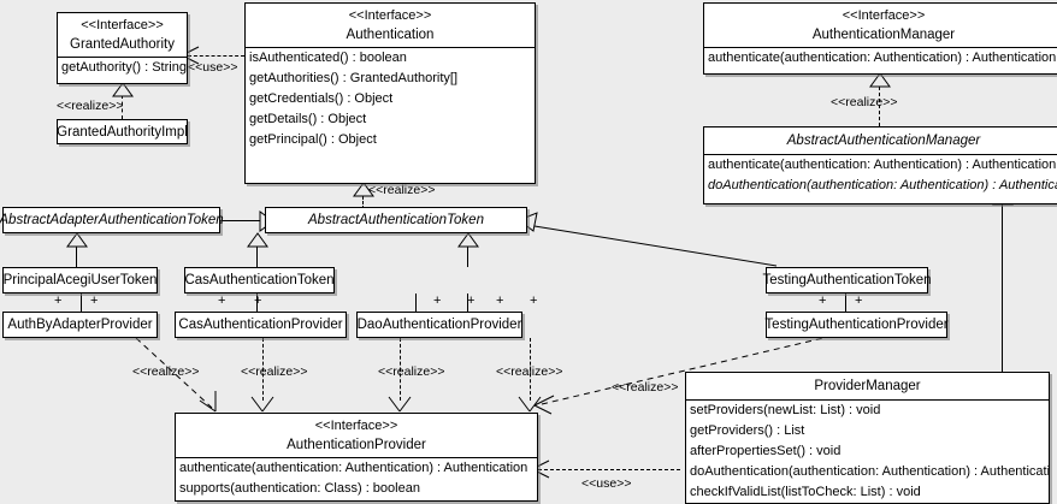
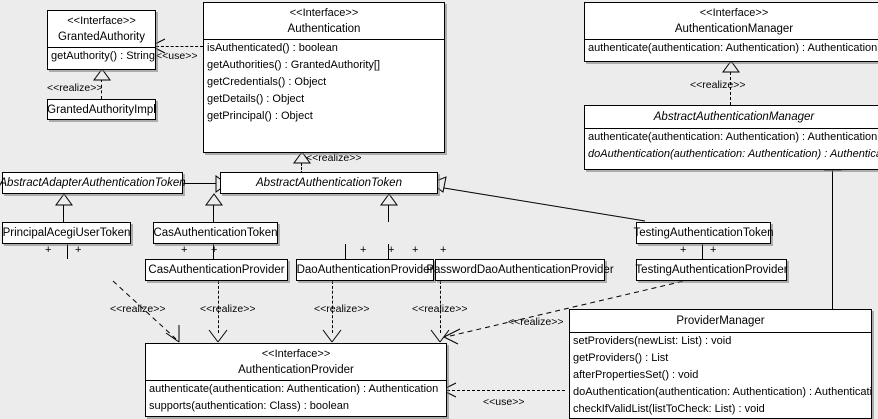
  <<use>>
  <<realize>>
  <<realize>>
  <<realize>>
  +
  +
  +
  +
  +
  +
  +
  +
  +
  +
  <<realize>>
  <<realize>>
  <<realize>>
  <<realize>>
  <<realize>>
  <<use>>
  <<Interface>>
  GrantedAuthority
  getAuthority() : String
  GrantedAuthorityImpl
  <<Interface>>
  Authentication
  isAuthenticated() : boolean
  getAuthorities() : GrantedAuthority[]
  getCredentials() : Object
  getDetails() : Object
  getPrincipal() : Object
  <<Interface>>
  AuthenticationManager
  authenticate(authentication: Authentication) : Authentication
  AbstractAuthenticationManager
  authenticate(authentication: Authentication) : Authentication
  doAuthentication(authentication: Authentication) : Authentic
  AbstractAdapterAuthenticationToken
  AbstractAuthenticationToken
  PrincipalAcegiUserToken
  CasAuthenticationToken
  TestingAuthenticationToken
- AuthByAdapterProvider
  CasAuthenticationProvider
  DaoAuthenticationProvider
+ PasswordDaoAuthenticationProvider
  TestingAuthenticationProvider
  <<Interface>>
  AuthenticationProvider
  authenticate(authentication: Authentication) : Authentication
  supports(authentication: Class) : boolean
  ProviderManager
  setProviders(newList: List) : void
  getProviders() : List
  afterPropertiesSet() : void
  doAuthentication(authentication: Authentication) : Authenticati
  checkIfValidList(listToCheck: List) : void
